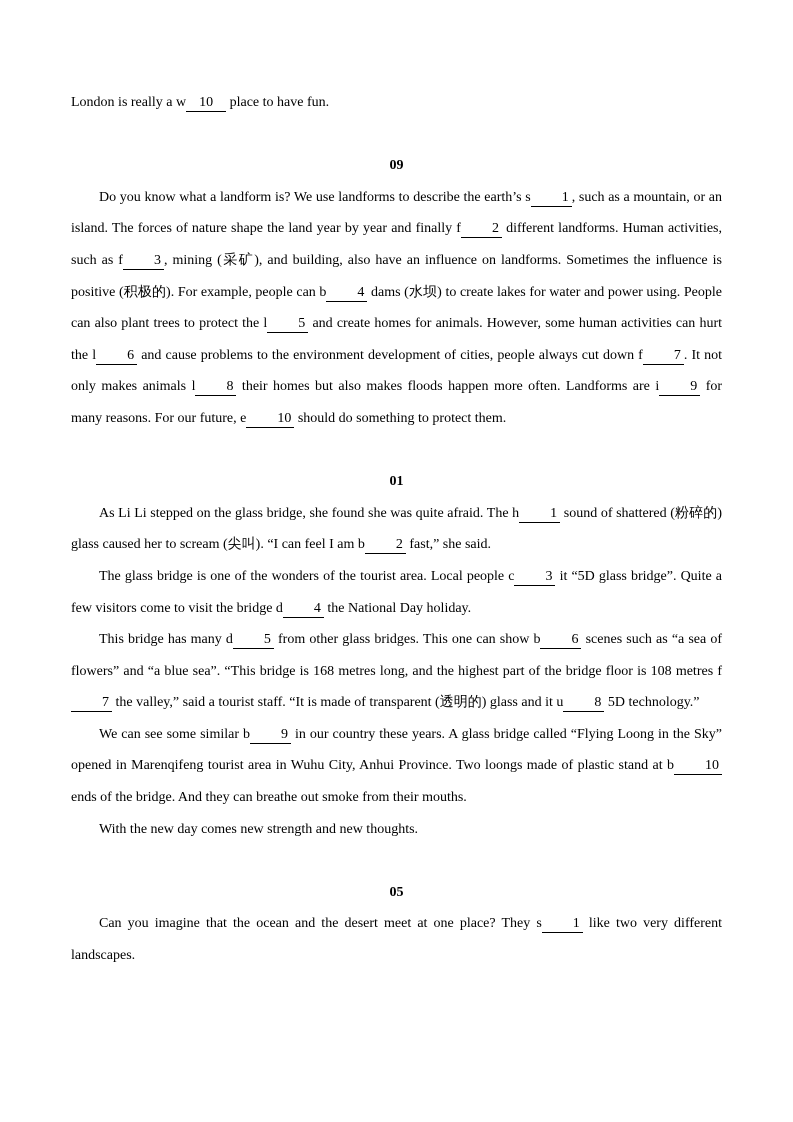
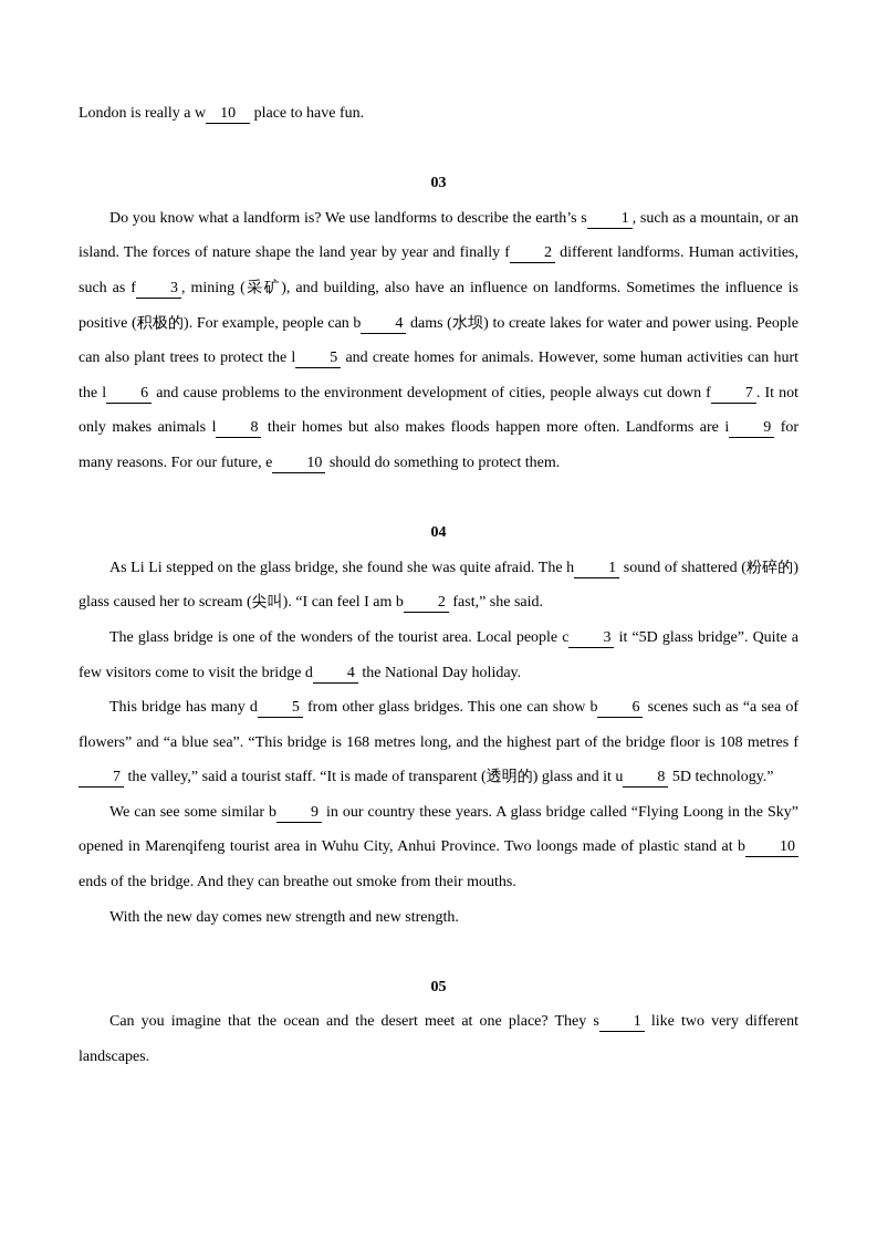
  London is really a w 10 place to have fun.
- 09
+ 03
  Do you know what a landform is? We use landforms to describe the earth’s s 1 , such as a mountain, or an island. The forces of nature shape the land year by year and finally f 2 different landforms. Human activities, such as f 3 , mining (采矿), and building, also have an influence on landforms. Sometimes the influence is positive (积极的). For example, people can b 4 dams (水坝) to create lakes for water and power using. People can also plant trees to protect the l 5 and create homes for animals. However, some human activities can hurt the l 6 and cause problems to the environment development of cities, people always cut down f 7 . It not only makes animals l 8 their homes but also makes floods happen more often. Landforms are i 9 for many reasons. For our future, e 10 should do something to protect them.
- 01
+ 04
  As Li Li stepped on the glass bridge, she found she was quite afraid. The h 1 sound of shattered (粉碎的) glass caused her to scream (尖叫). “I can feel I am b 2 fast,” she said.
  The glass bridge is one of the wonders of the tourist area. Local people c 3 it “5D glass bridge”. Quite a few visitors come to visit the bridge d 4 the National Day holiday.
  This bridge has many d 5 from other glass bridges. This one can show b 6 scenes such as “a sea of flowers” and “a blue sea”. “This bridge is 168 metres long, and the highest part of the bridge floor is 108 metres f7 the valley,” said a tourist staff. “It is made of transparent (透明的) glass and it u 8 5D technology.”
  We can see some similar b 9 in our country these years. A glass bridge called “Flying Loong in the Sky” opened in Marenqifeng tourist area in Wuhu City, Anhui Province. Two loongs made of plastic stand at b 10 ends of the bridge. And they can breathe out smoke from their mouths.
- With the new day comes new strength and new thoughts.
+ With the new day comes new strength and new strength.
  05
  Can you imagine that the ocean and the desert meet at one place? They s 1 like two very different landscapes.
